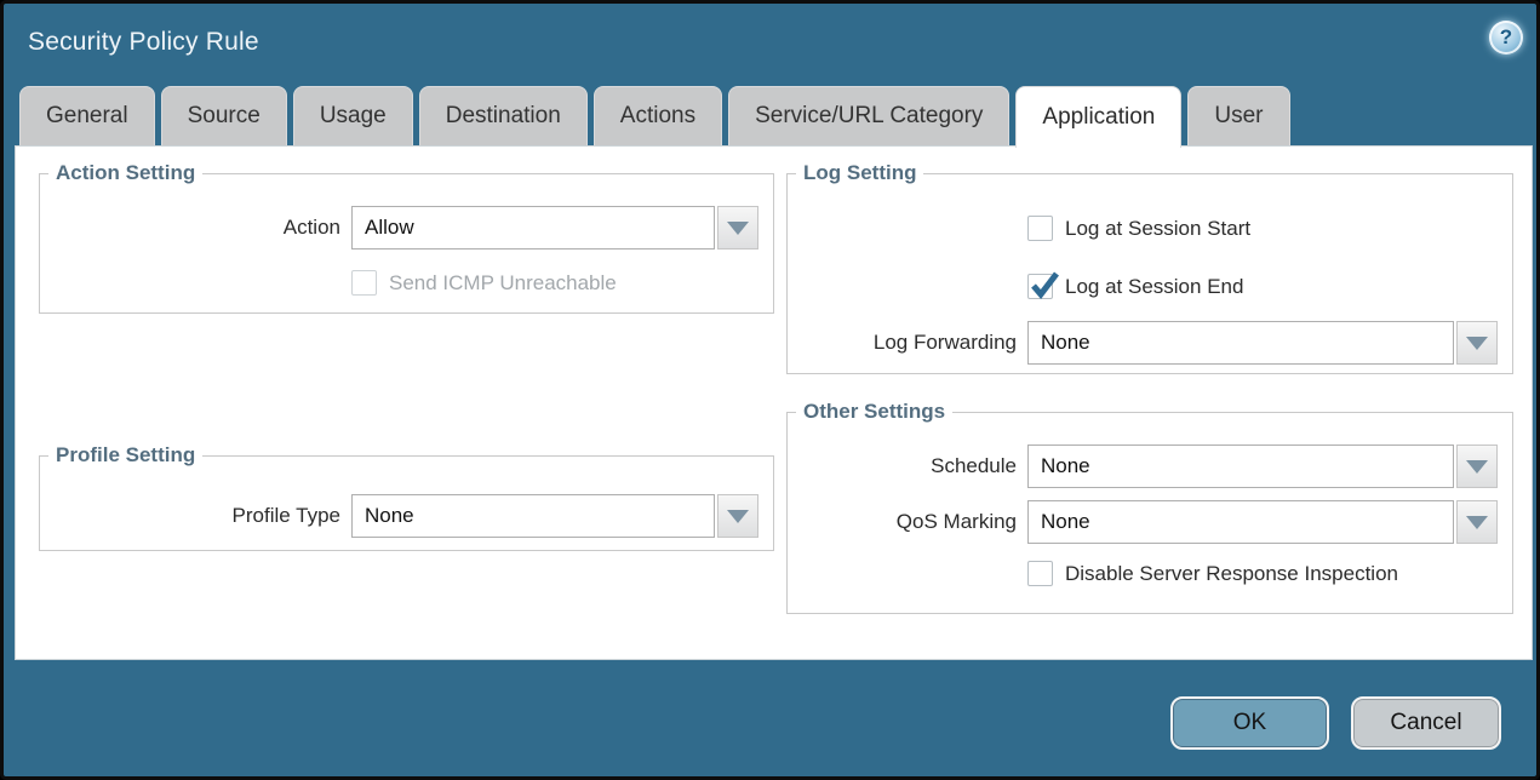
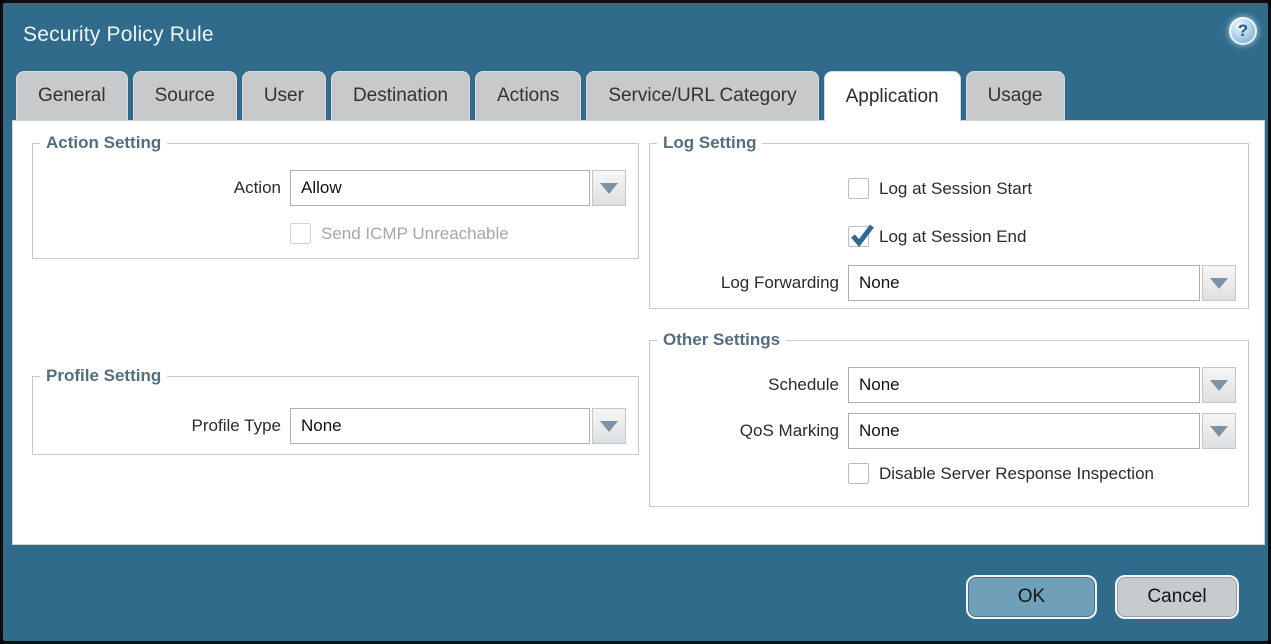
  Security Policy Rule
  ?
  General
  Source
- Usage
+ User
  Destination
  Actions
  Service/URL Category
  Application
- User
+ Usage
  Action Setting
  Action
  Allow
  Send ICMP Unreachable
  Profile Setting
  Profile Type
  None
  Log Setting
  Log at Session Start
  Log at Session End
  Log Forwarding
  None
  Other Settings
  Schedule
  None
  QoS Marking
  None
  Disable Server Response Inspection
  OK
  Cancel
